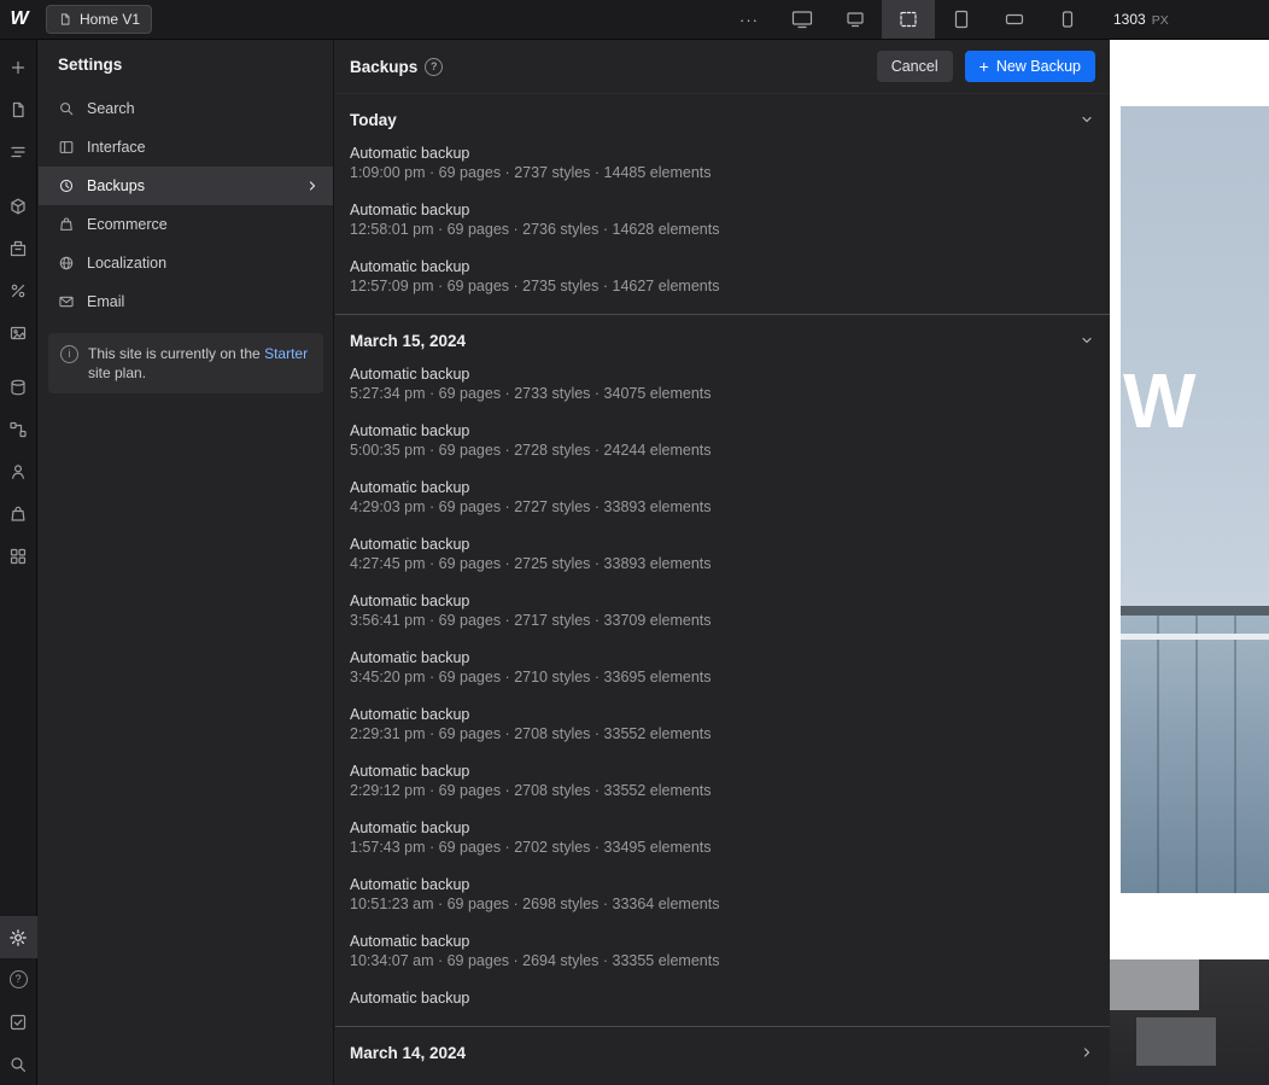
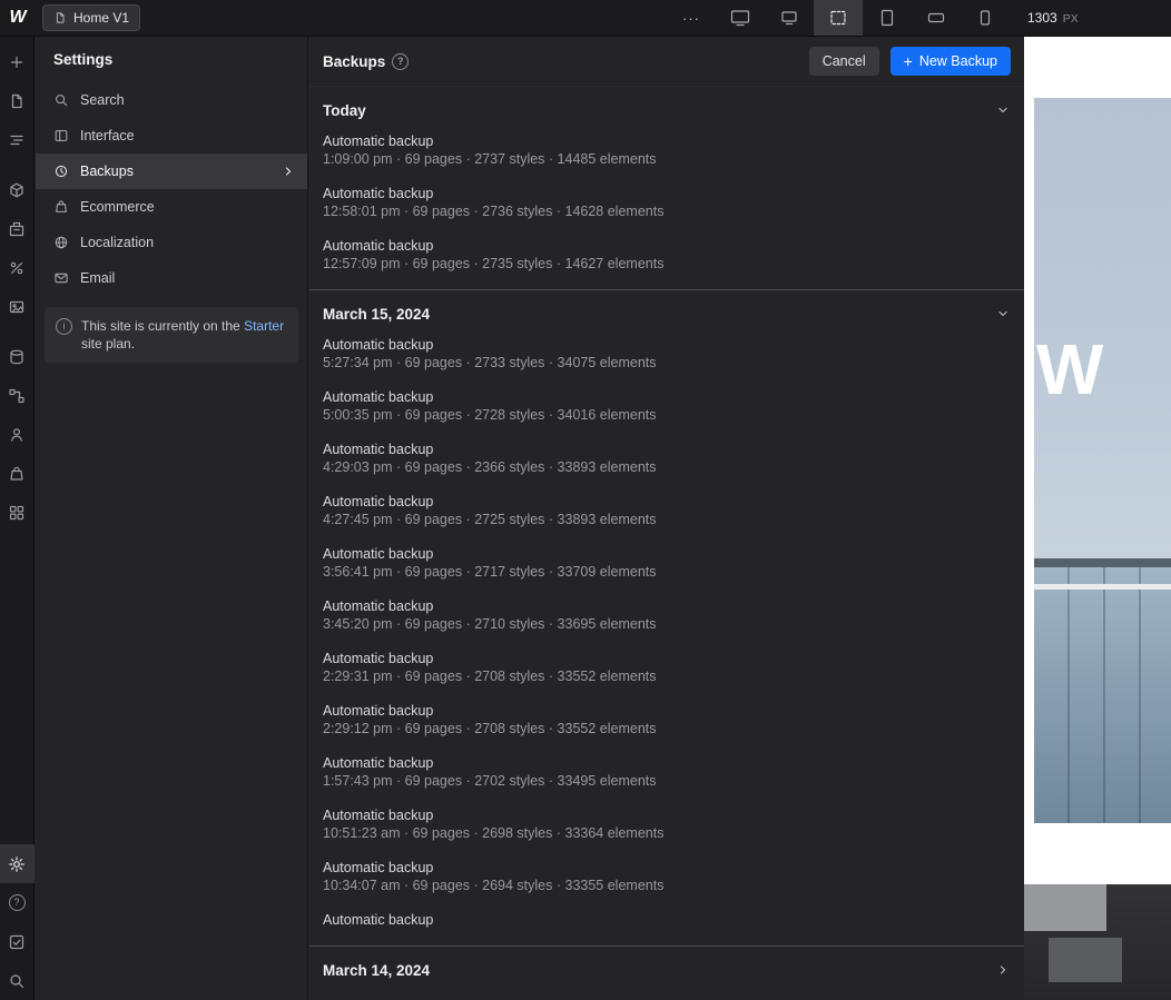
  W
  Home V1
  ···
  1303
  PX
  ?
  Settings
  Search
  Interface
  Backups
  Ecommerce
  Localization
  Email
  i
  This site is currently on the Starter site plan.
  Backups
  ?
  Cancel
  +
  New Backup
  Today
  Automatic backup
  1:09:00 pm · 69 pages · 2737 styles · 14485 elements
  Automatic backup
  12:58:01 pm · 69 pages · 2736 styles · 14628 elements
  Automatic backup
  12:57:09 pm · 69 pages · 2735 styles · 14627 elements
  March 15, 2024
  Automatic backup
  5:27:34 pm · 69 pages · 2733 styles · 34075 elements
  Automatic backup
- 5:00:35 pm · 69 pages · 2728 styles · 24244 elements
+ 5:00:35 pm · 69 pages · 2728 styles · 34016 elements
  Automatic backup
- 4:29:03 pm · 69 pages · 2727 styles · 33893 elements
+ 4:29:03 pm · 69 pages · 2366 styles · 33893 elements
  Automatic backup
  4:27:45 pm · 69 pages · 2725 styles · 33893 elements
  Automatic backup
  3:56:41 pm · 69 pages · 2717 styles · 33709 elements
  Automatic backup
  3:45:20 pm · 69 pages · 2710 styles · 33695 elements
  Automatic backup
  2:29:31 pm · 69 pages · 2708 styles · 33552 elements
  Automatic backup
  2:29:12 pm · 69 pages · 2708 styles · 33552 elements
  Automatic backup
  1:57:43 pm · 69 pages · 2702 styles · 33495 elements
  Automatic backup
  10:51:23 am · 69 pages · 2698 styles · 33364 elements
  Automatic backup
  10:34:07 am · 69 pages · 2694 styles · 33355 elements
  Automatic backup
  March 14, 2024
  W
